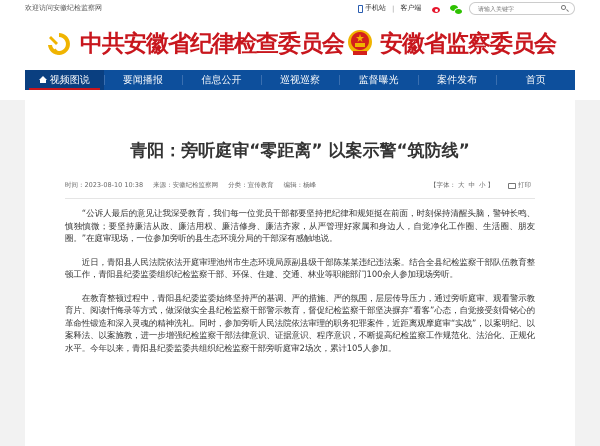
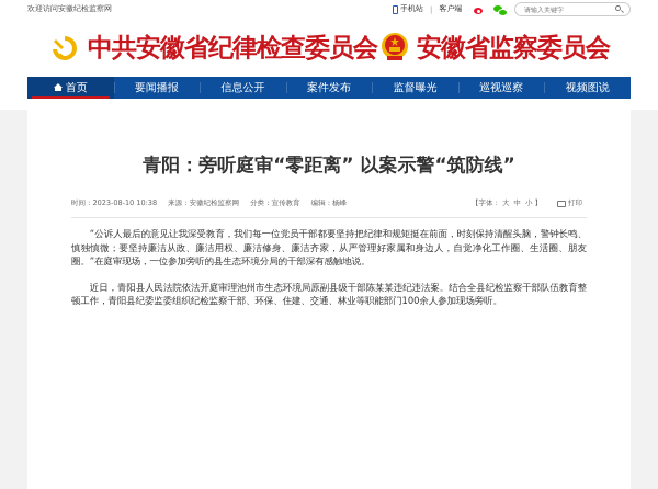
  欢迎访问安徽纪检监察网
  手机站
  |
  客户端
  中共安徽省纪律检查委员会
  安徽省监察委员会
- 视频图说
+ 首页
  要闻播报
  信息公开
- 巡视巡察
+ 案件发布
  监督曝光
- 案件发布
+ 巡视巡察
- 首页
+ 视频图说
  青阳：旁听庭审“零距离” 以案示警“筑防线”
  时间：2023-08-10 10:38
  来源：安徽纪检监察网
  分类：宣传教育
  编辑：杨峰
  【字体： 大 中 小 】
  打印
  “公诉人最后的意见让我深受教育，我们每一位党员干部都要坚持把纪律和规矩挺在前面，时刻保持清醒头脑，警钟长鸣、慎独慎微；要坚持廉洁从政、廉洁用权、廉洁修身、廉洁齐家，从严管理好家属和身边人，自觉净化工作圈、生活圈、朋友圈。”在庭审现场，一位参加旁听的县生态环境分局的干部深有感触地说。
  近日，青阳县人民法院依法开庭审理池州市生态环境局原副县级干部陈某某违纪违法案。结合全县纪检监察干部队伍教育整顿工作，青阳县纪委监委组织纪检监察干部、环保、住建、交通、林业等职能部门100余人参加现场旁听。
- 在教育整顿过程中，青阳县纪委监委始终坚持严的基调、严的措施、严的氛围，层层传导压力，通过旁听庭审、观看警示教育片、阅读忏悔录等方式，做深做实全县纪检监察干部警示教育，督促纪检监察干部坚决摒弃“看客”心态，自觉接受刻骨铭心的革命性锻造和深入灵魂的精神洗礼。同时，参加旁听人民法院依法审理的职务犯罪案件，近距离观摩庭审“实战”，以案明纪、以案释法、以案施教，进一步增强纪检监察干部法律意识、证据意识、程序意识，不断提高纪检监察工作规范化、法治化、正规化水平。今年以来，青阳县纪委监委共组织纪检监察干部旁听庭审2场次，累计105人参加。
